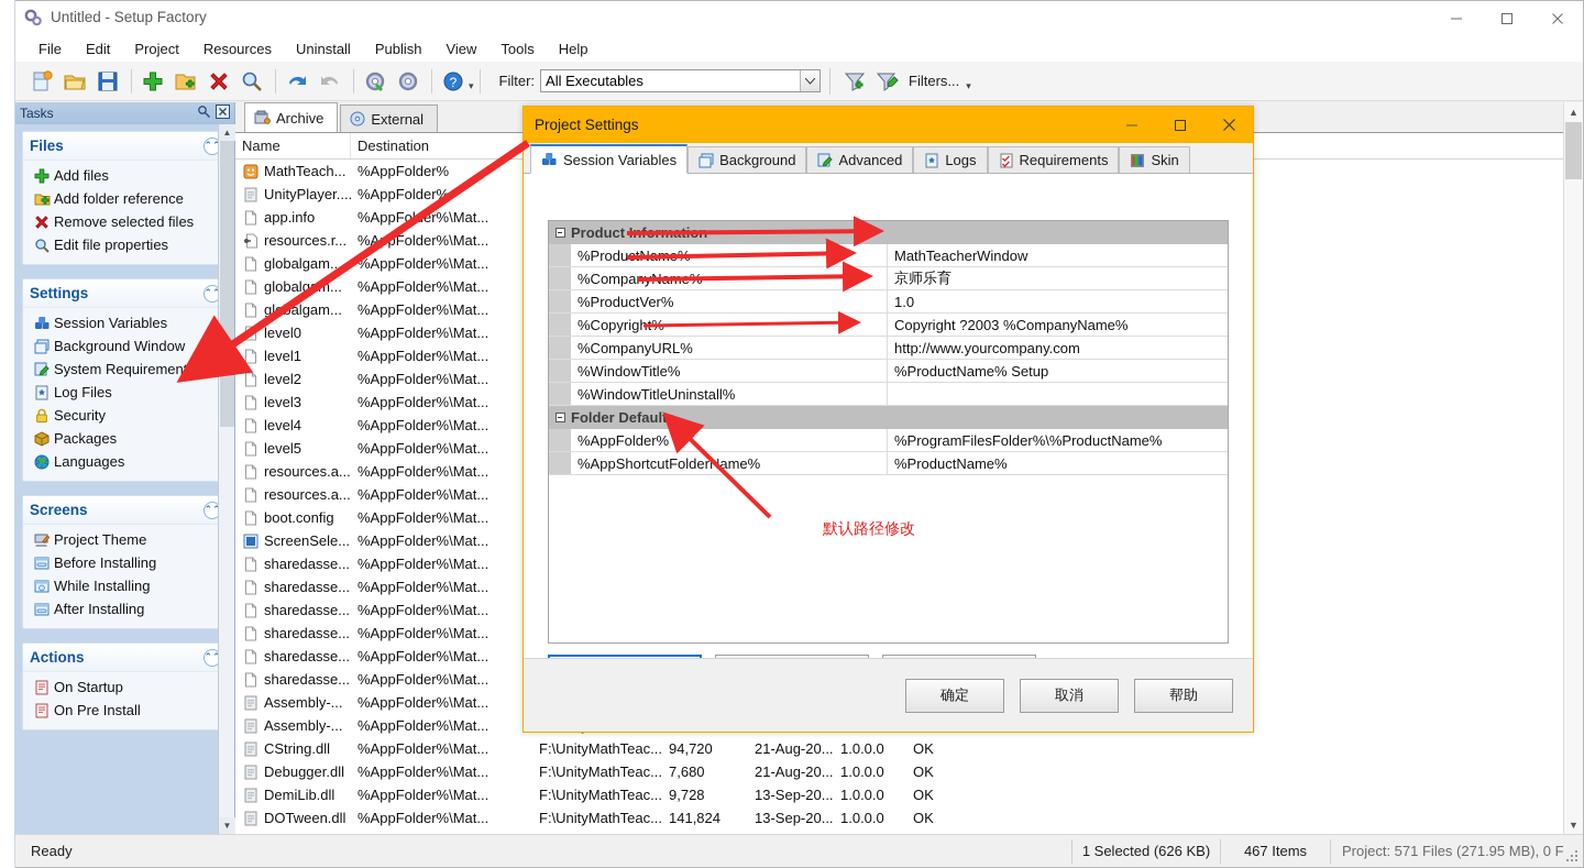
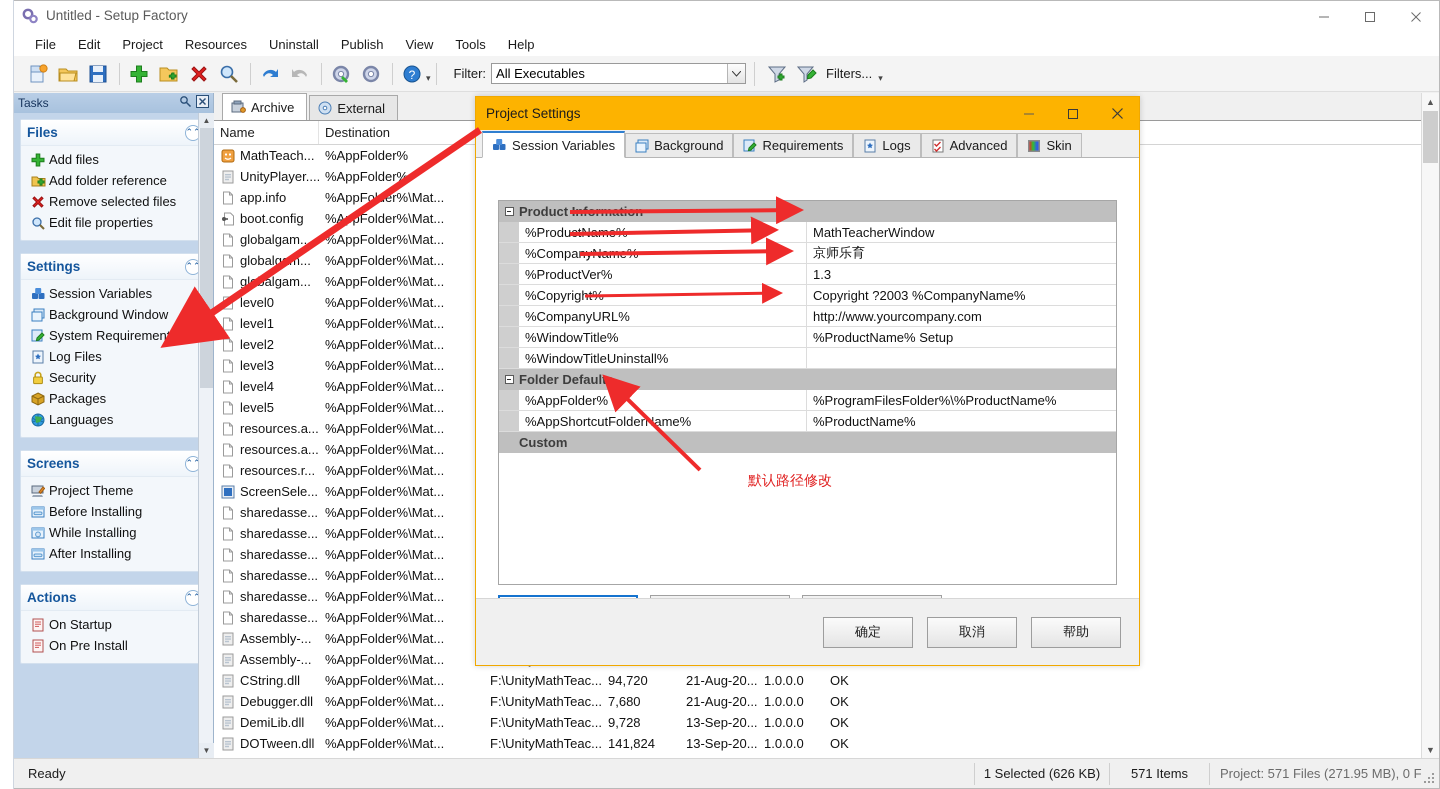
  Untitled - Setup Factory
  File
  Edit
  Project
  Resources
  Uninstall
  Publish
  View
  Tools
  Help
  ?
  ▾
  Filter:
  All Executables
  Filters...
  ▾
  Tasks
  Files
  ⌃⌃
  Add files
  Add folder reference
  Remove selected files
  Edit file properties
  Settings
  ⌃⌃
  Session Variables
  Background Window
  System Requirement
  Log Files
  Security
  Packages
  Languages
  Screens
  ⌃⌃
  Project Theme
  Before Installing
  While Installing
  After Installing
  Actions
  ⌃⌃
  On Startup
  On Pre Install
  ▲
  ▼
  Archive
  External
  Name
  Destination
  MathTeach...
  %AppFolder%
  UnityPlayer....
  %AppFolder%
  app.info
  %AppFoer%\Mat...
- resources.r...
+ boot.config
  %AFolder%\Mat...
  globalgam...
  %AppFolder%\Mat...
  globalg...
  %AppFolder%\Mat...
  glalgam...
  %AppFolder%\Mat...
  level0
  %AppFolder%\Mat...
  level1
  %AppFolder%\Mat...
  level2
  %AppFolder%\Mat...
  level3
  %AppFolder%\Mat...
  level4
  %AppFolder%\Mat...
  level5
  %AppFolder%\Mat...
  resources.a...
  %AppFolder%\Mat...
  resources.a...
  %AppFolder%\Mat...
- boot.config
+ resources.r...
  %AppFolder%\Mat...
  ScreenSele...
  %AppFolder%\Mat...
  sharedasse...
  %AppFolder%\Mat...
  sharedasse...
  %AppFolder%\Mat...
  sharedasse...
  %AppFolder%\Mat...
  sharedasse...
  %AppFolder%\Mat...
  sharedasse...
  %AppFolder%\Mat...
  sharedasse...
  %AppFolder%\Mat...
  Assembly-...
  %AppFolder%\Mat...
  Assembly-...
  %AppFolder%\Mat...
  CString.dll
  %AppFolder%\Mat...
  F:\UnityMathTeac...
  94,720
  21-Aug-20...
  1.0.0.0
  OK
  Debugger.dll
  %AppFolder%\Mat...
  F:\UnityMathTeac...
  7,680
  21-Aug-20...
  1.0.0.0
  OK
  DemiLib.dll
  %AppFolder%\Mat...
  F:\UnityMathTeac...
  9,728
  13-Sep-20...
  1.0.0.0
  OK
  DOTween.dll
  %AppFolder%\Mat...
  F:\UnityMathTeac...
  141,824
  13-Sep-20...
  1.0.0.0
  OK
  ▲
  ▼
  Ready
  1 Selected (626 KB)
- 467 Items
+ 571 Items
  Project: 571 Files (271.95 MB), 0 F
  Project Settings
  Session Variables
  Background
- Advanced
+ Requirements
  Logs
- Requirements
+ Advanced
  Skin
  –
  MathTeacherWindow
  京师乐育
  %ProductVer%
- 1.0
+ 1.3
  %Copyrigh
  Copyright ?2003 %CompanyName%
  %CompanyURL%
  http://www.yourcompany.com
  %WindowTitle%
  %ProductName% Setup
  %WindowTitleUninstall%
  –
  Folder Default
  %AppFolder%
  %ProgramFilesFolder%\%ProductName%
  %AppShortcutFolderame%
  %ProductName%
+ Custom
  确定
  取消
  帮助
  默认路径修改
